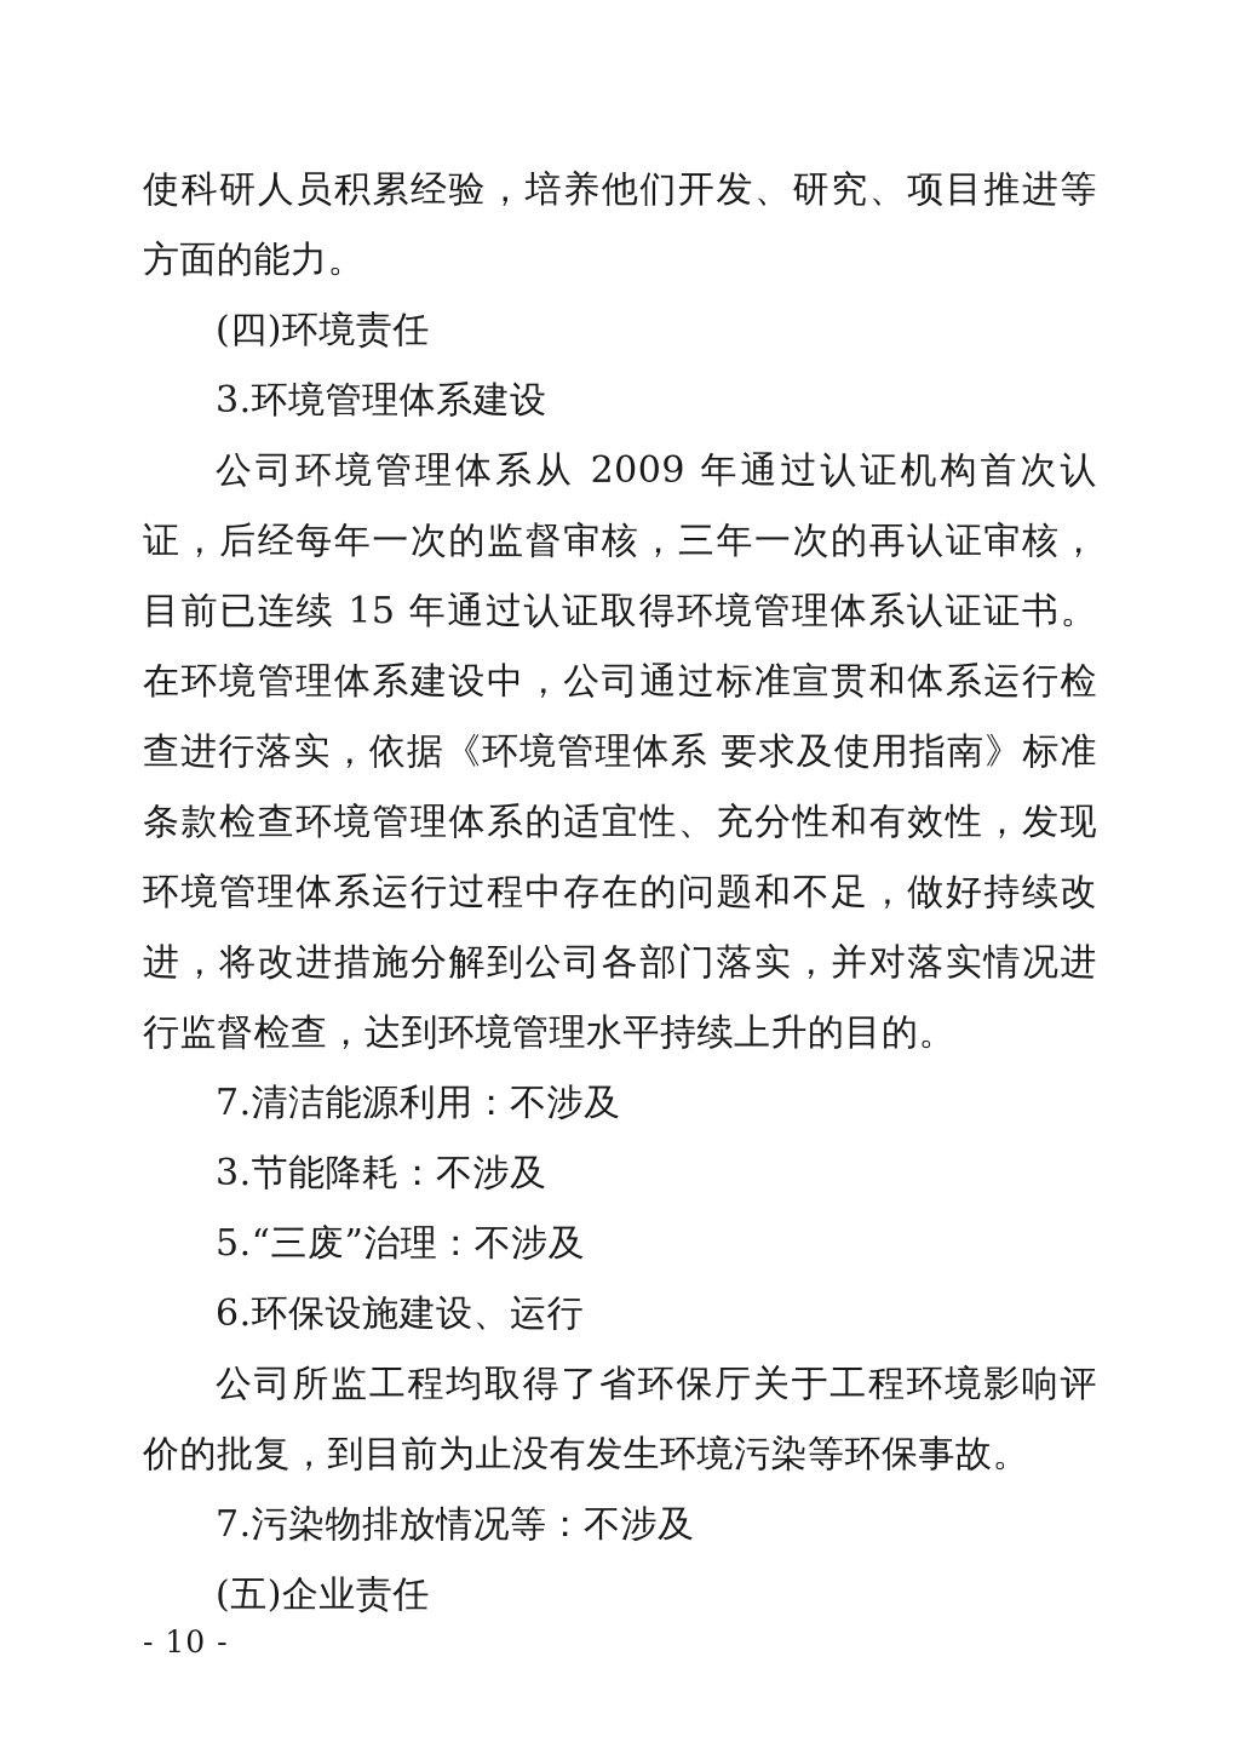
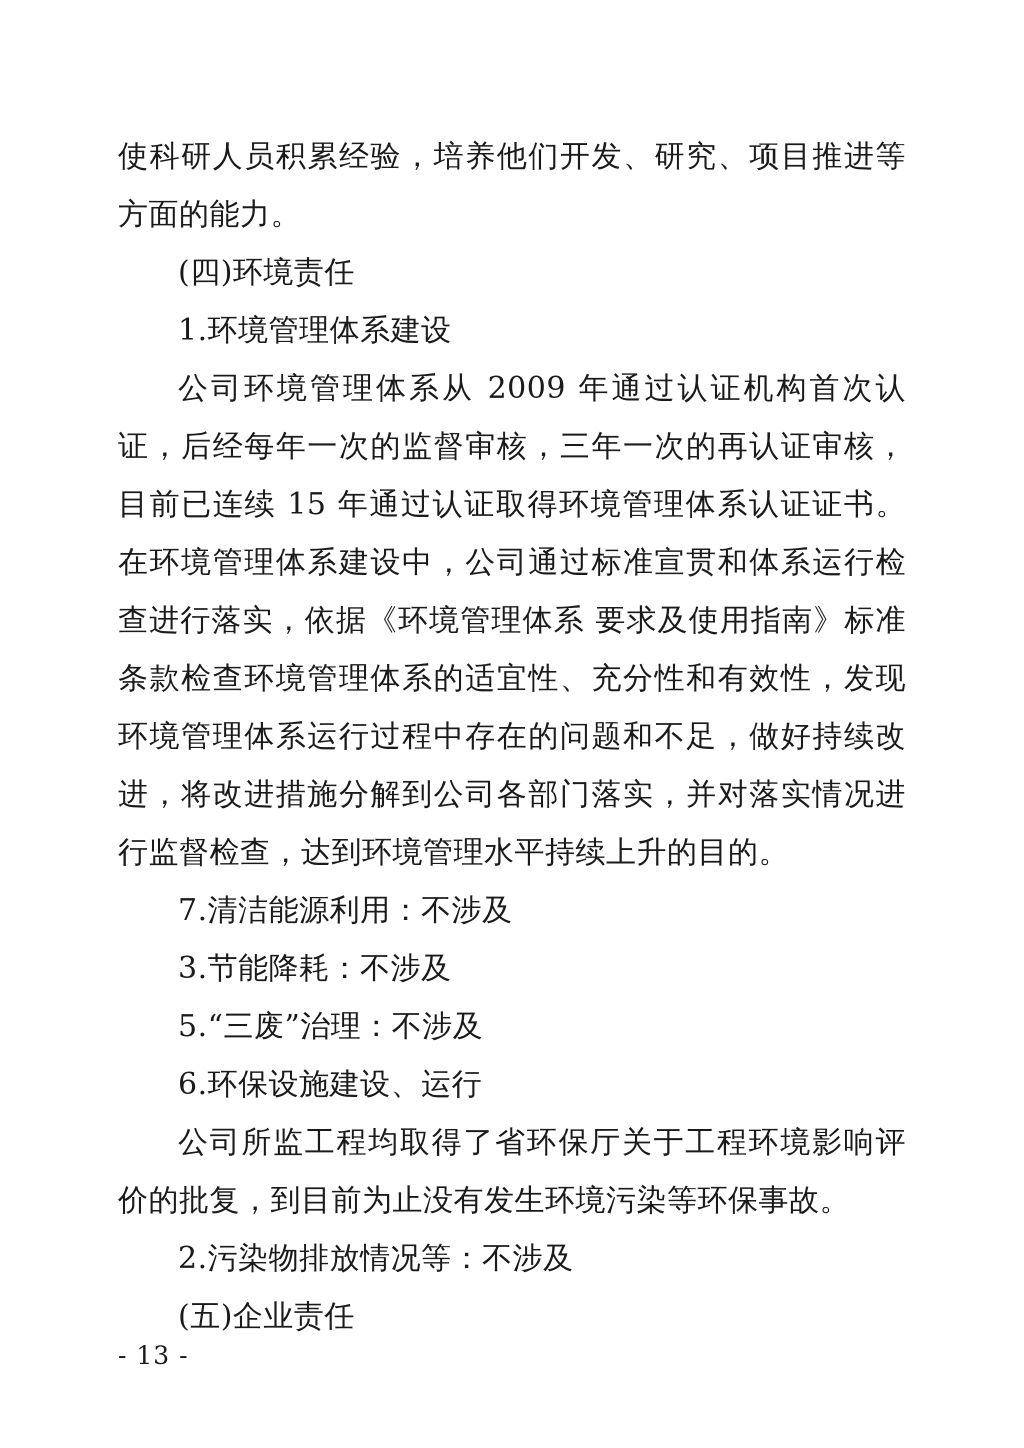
  使科研人员积累经验，培养他们开发、研究、项目推进等方面的能力。
  (四)环境责任
- 3.环境管理体系建设
+ 1.环境管理体系建设
  公司环境管理体系从 2009 年通过认证机构首次认证，后经每年一次的监督审核，三年一次的再认证审核，目前已连续 15 年通过认证取得环境管理体系认证证书。在环境管理体系建设中，公司通过标准宣贯和体系运行检查进行落实，依据《环境管理体系 要求及使用指南》标准条款检查环境管理体系的适宜性、充分性和有效性，发现环境管理体系运行过程中存在的问题和不足，做好持续改进，将改进措施分解到公司各部门落实，并对落实情况进行监督检查，达到环境管理水平持续上升的目的。
  7.清洁能源利用：不涉及
  3.节能降耗：不涉及
  5.“三废”治理：不涉及
  6.环保设施建设、运行
  公司所监工程均取得了省环保厅关于工程环境影响评价的批复，到目前为止没有发生环境污染等环保事故。
- 7.污染物排放情况等：不涉及
+ 2.污染物排放情况等：不涉及
  (五)企业责任
- - 10 -
+ - 13 -
